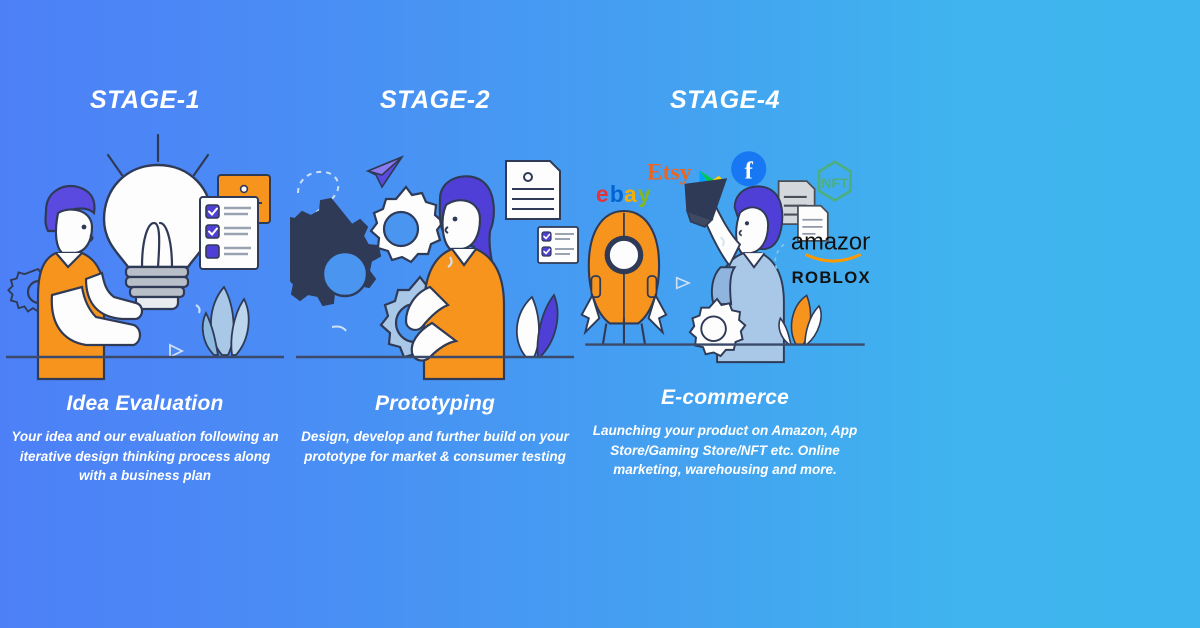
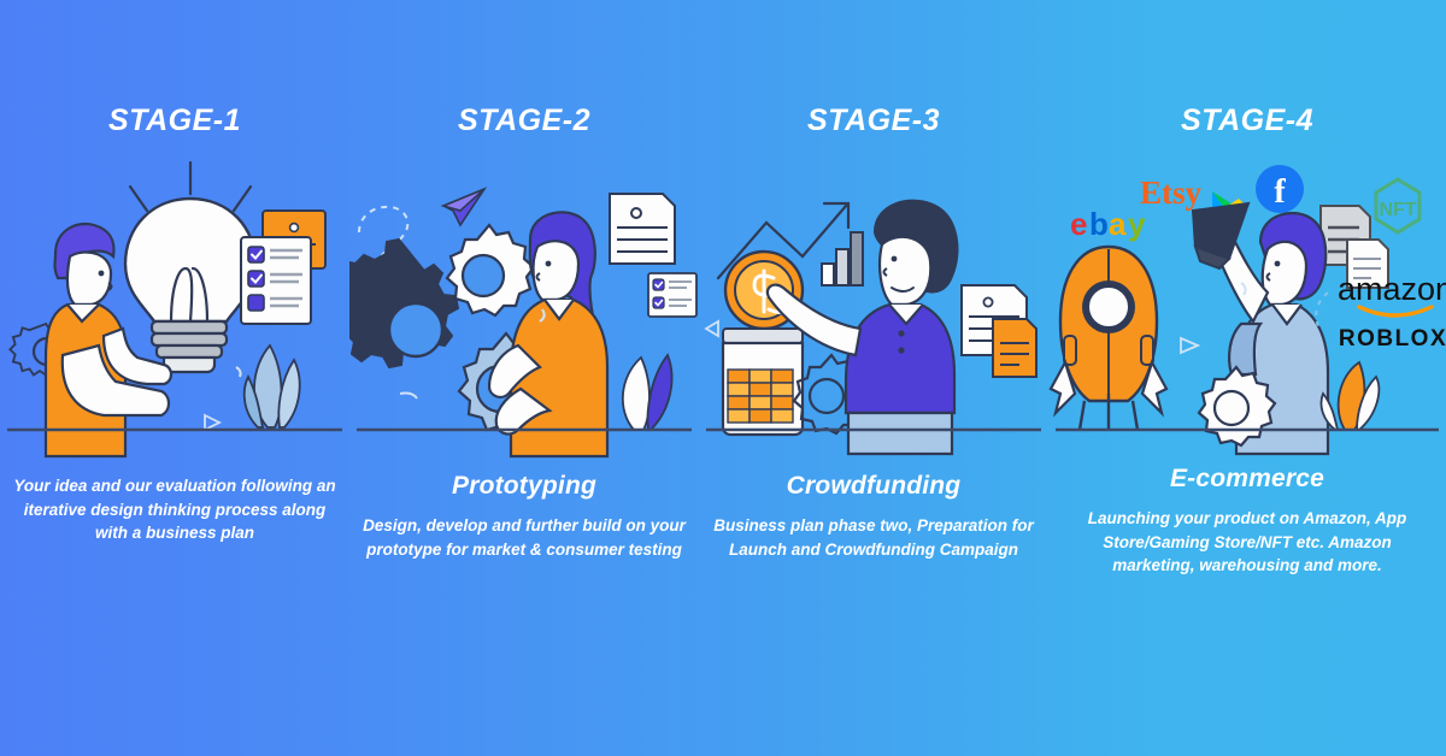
  STAGE-1
- Idea Evaluation
  Your idea and our evaluation following an iterative design thinking process along with a business plan
  STAGE-2
  Prototyping
  Design, develop and further build on your prototype for market & consumer testing
+ STAGE-3
+ Crowdfunding
+ Business plan phase two, Preparation for Launch and Crowdfunding Campaign
  STAGE-4
  e
  b
  a
  y
  Etsy
  f
  NFT
  amazon
  ROBLOX
  E-commerce
- Launching your product on Amazon, App Store/Gaming Store/NFT etc. Online marketing, warehousing and more.
+ Launching your product on Amazon, App Store/Gaming Store/NFT etc. Amazon marketing, warehousing and more.
